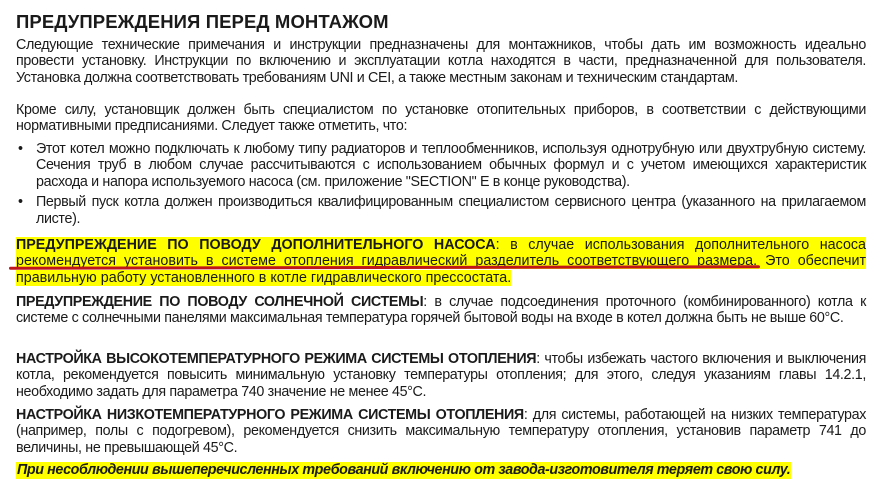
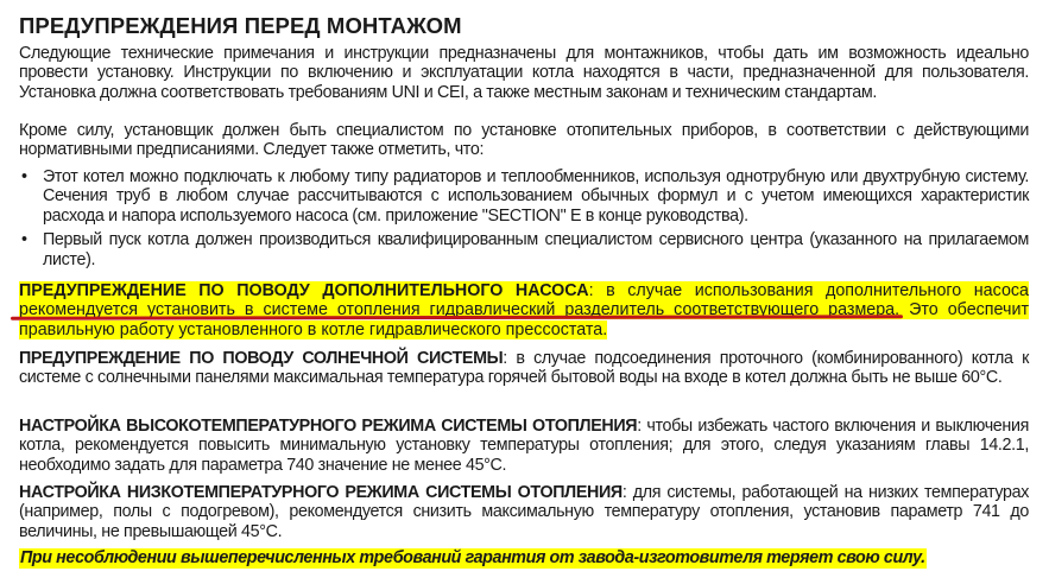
  ПРЕДУПРЕЖДЕНИЯ ПЕРЕД МОНТАЖОМ
  Следующие технические примечания и инструкции предназначены для монтажников, чтобы дать им возможность идеально провести установку. Инструкции по включению и эксплуатации котла находятся в части, предназначенной для пользователя. Установка должна соответствовать требованиям UNI и CEI, а также местным законам и техническим стандартам.
  Кроме силу, установщик должен быть специалистом по установке отопительных приборов, в соответствии с действующими нормативными предписаниями. Следует также отметить, что:
  •
  Этот котел можно подключать к любому типу радиаторов и теплообменников, используя однотрубную или двухтрубную систему. Сечения труб в любом случае рассчитываются с использованием обычных формул и с учетом имеющихся характеристик расхода и напора используемого насоса (см. приложение "SECTION" E в конце руководства).
  •
  Первый пуск котла должен производиться квалифицированным специалистом сервисного центра (указанного на прилагаемом листе).
  ПРЕДУПРЕЖДЕНИЕ ПО ПОВОДУ ДОПОЛНИТЕЛЬНОГО НАСОСА: в случае использования дополнительного насоса рекомендуется установить в системе отопления гидравлический разделитель соответствующего размера. Это обеспечит правильную работу установленного в котле гидравлического прессостата.
  ПРЕДУПРЕЖДЕНИЕ ПО ПОВОДУ СОЛНЕЧНОЙ СИСТЕМЫ: в случае подсоединения проточного (комбинированного) котла к системе с солнечными панелями максимальная температура горячей бытовой воды на входе в котел должна быть не выше 60°C.
  НАСТРОЙКА ВЫСОКОТЕМПЕРАТУРНОГО РЕЖИМА СИСТЕМЫ ОТОПЛЕНИЯ: чтобы избежать частого включения и выключения котла, рекомендуется повысить минимальную установку температуры отопления; для этого, следуя указаниям главы 14.2.1, необходимо задать для параметра 740 значение не менее 45°C.
  НАСТРОЙКА НИЗКОТЕМПЕРАТУРНОГО РЕЖИМА СИСТЕМЫ ОТОПЛЕНИЯ: для системы, работающей на низких температурах (например, полы с подогревом), рекомендуется снизить максимальную температуру отопления, установив параметр 741 до величины, не превышающей 45°C.
- При несоблюдении вышеперечисленных требований включению от завода-изготовителя теряет свою силу.
+ При несоблюдении вышеперечисленных требований гарантия от завода-изготовителя теряет свою силу.
